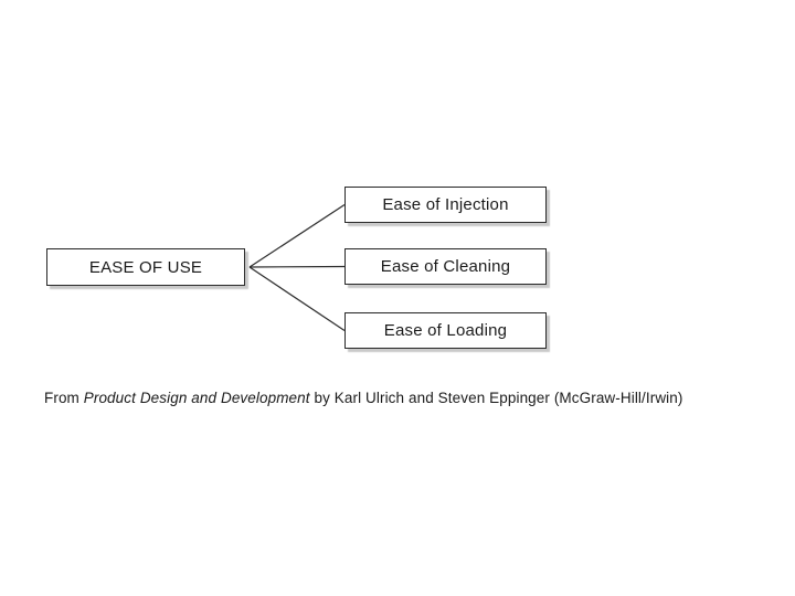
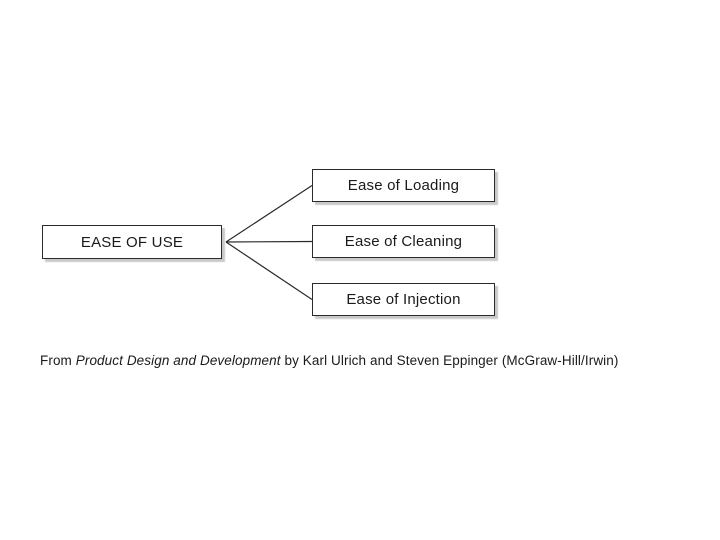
  EASE OF USE
- Ease of Injection
+ Ease of Loading
  Ease of Cleaning
- Ease of Loading
+ Ease of Injection
  From Product Design and Development by Karl Ulrich and Steven Eppinger (McGraw-Hill/Irwin)
